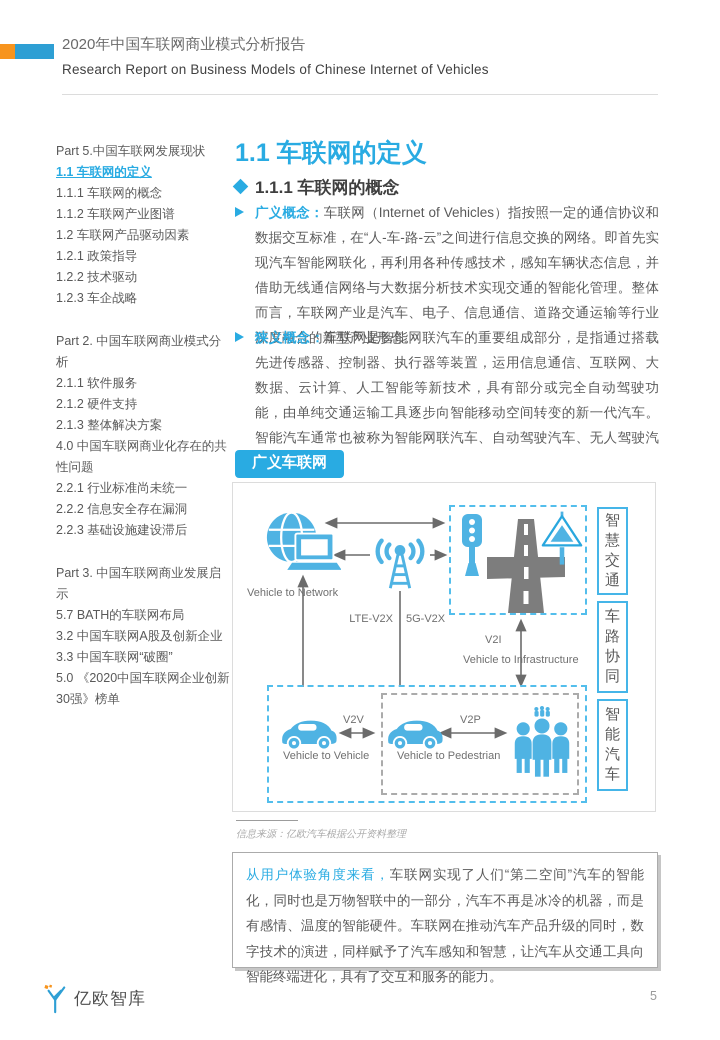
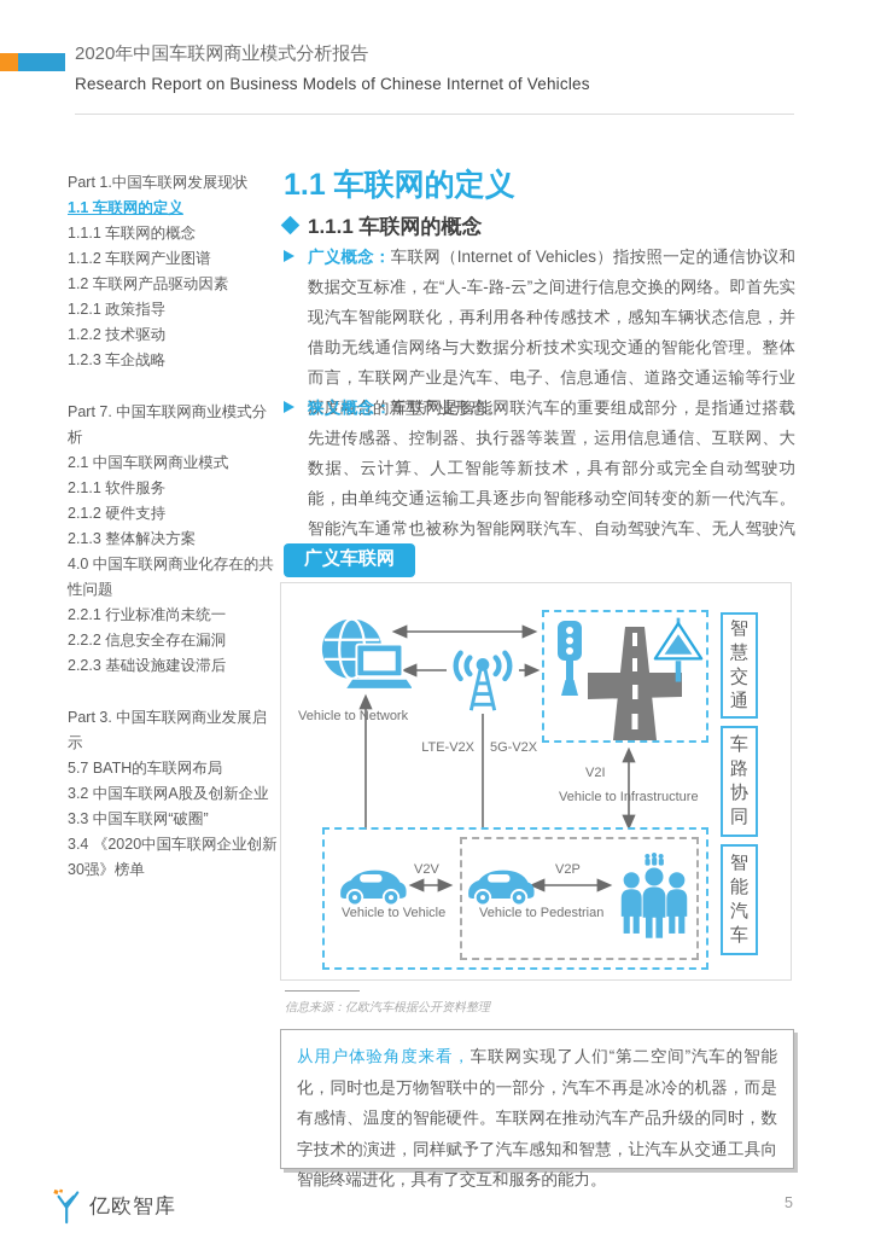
  2020年中国车联网商业模式分析报告
  Research Report on Business Models of Chinese Internet of Vehicles
- Part 5.中国车联网发展现状
+ Part 1.中国车联网发展现状
  1.1 车联网的定义
  1.1.1 车联网的概念
  1.1.2 车联网产业图谱
  1.2 车联网产品驱动因素
  1.2.1 政策指导
  1.2.2 技术驱动
  1.2.3 车企战略
- Part 2. 中国车联网商业模式分析
+ Part 7. 中国车联网商业模式分析
+ 2.1 中国车联网商业模式
  2.1.1 软件服务
  2.1.2 硬件支持
  2.1.3 整体解决方案
  4.0 中国车联网商业化存在的共性问题
  2.2.1 行业标准尚未统一
  2.2.2 信息安全存在漏洞
  2.2.3 基础设施建设滞后
  Part 3. 中国车联网商业发展启示
  5.7 BATH的车联网布局
  3.2 中国车联网A股及创新企业
  3.3 中国车联网“破圈”
- 5.0 《2020中国车联网企业创新30强》榜单
+ 3.4 《2020中国车联网企业创新30强》榜单
  1.1 车联网的定义
  1.1.1 车联网的概念
  广义概念：车联网（Internet of Vehicles）指按照一定的通信协议和数据交互标准，在“人-车-路-云”之间进行信息交换的网络。即首先实现汽车智能网联化，再利用各种传感技术，感知车辆状态信息，并借助无线通信网络与大数据分析技术实现交通的智能化管理。整体而言，车联网产业是汽车、电子、信息通信、道路交通运输等行业深度融合的新型产业形态。
  狭义概念：车联网是智能网联汽车的重要组成部分，是指通过搭载先进传感器、控制器、执行器等装置，运用信息通信、互联网、大数据、云计算、人工智能等新技术，具有部分或完全自动驾驶功能，由单纯交通运输工具逐步向智能移动空间转变的新一代汽车。智能汽车通常也被称为智能网联汽车、自动驾驶汽车、无人驾驶汽
  广义车联网
  Vehicle to Network
  LTE-V2X
  5G-V2X
  V2I
  Vehicle to Infrastructure
  智慧交通
  车路协同
  智能汽车
  V2V
  V2P
  Vehicle to Vehicle
  Vehicle to Pedestrian
  信息来源：亿欧汽车根据公开资料整理
  从用户体验角度来看，车联网实现了人们“第二空间”汽车的智能化，同时也是万物智联中的一部分，汽车不再是冰冷的机器，而是有感情、温度的智能硬件。车联网在推动汽车产品升级的同时，数字技术的演进，同样赋予了汽车感知和智慧，让汽车从交通工具向智能终端进化，具有了交互和服务的能力。
  亿欧智库
  5
